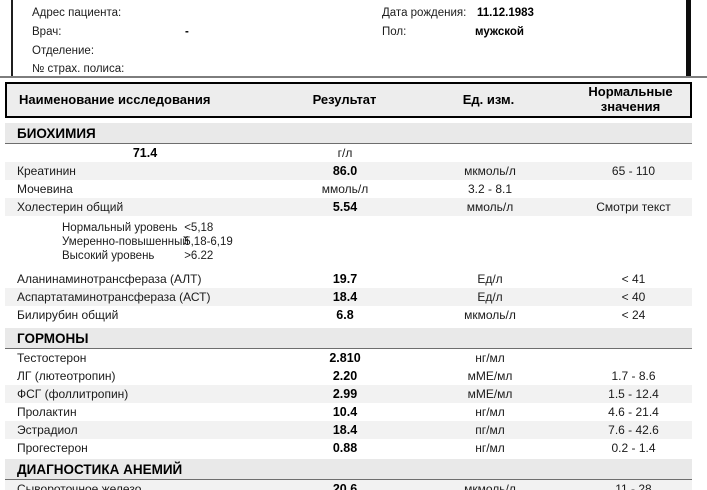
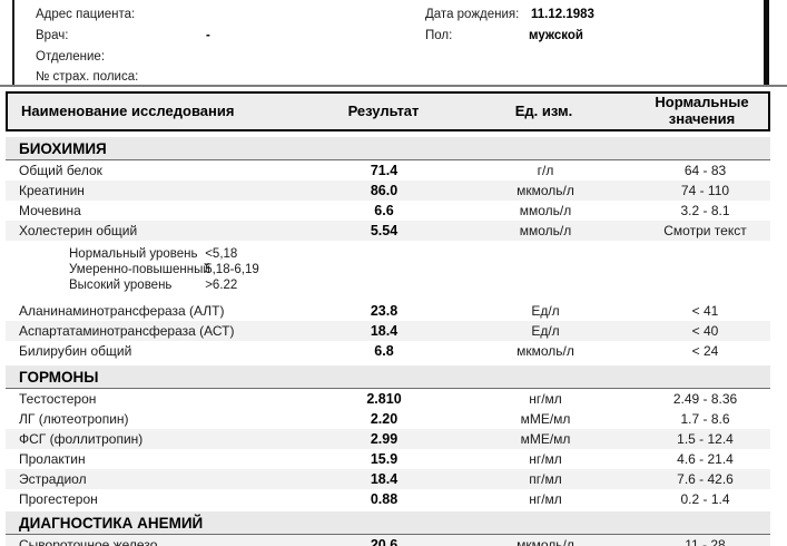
  Адрес пациента:
  Врач:
  -
  Отделение:
  № страх. полиса:
  Дата рождения:
  11.12.1983
  Пол:
  мужской
  Наименование исследования
  Результат
  Ед. изм.
  Нормальные значения
  БИОХИМИЯ
+ Общий белок
  71.4
  г/л
+ 64 - 83
  Креатинин
  86.0
  мкмоль/л
- 65 - 110
+ 74 - 110
  Мочевина
+ 6.6
  ммоль/л
  3.2 - 8.1
  Холестерин общий
  5.54
  ммоль/л
  Смотри текст
  Нормальный уровень <5,18
  Умеренно-повышенны 5,18-6,19
  Высокий уровень >6.22
  Аланинаминотрансфераза (АЛТ)
- 19.7
+ 23.8
  Ед/л
  < 41
  Аспартатаминотрансфераза (АСТ)
  18.4
  Ед/л
  < 40
  Билирубин общий
  6.8
  мкмоль/л
  < 24
  ГОРМОНЫ
  Тестостерон
  2.810
  нг/мл
+ 2.49 - 8.36
  ЛГ (лютеотропин)
  2.20
  мМЕ/мл
  1.7 - 8.6
  ФСГ (фоллитропин)
  2.99
  мМЕ/мл
  1.5 - 12.4
  Пролактин
- 10.4
+ 15.9
  нг/мл
  4.6 - 21.4
  Эстрадиол
  18.4
  пг/мл
  7.6 - 42.6
  Прогестерон
  0.88
  нг/мл
  0.2 - 1.4
  ДИАГНОСТИКА АНЕМИЙ
  Сывороточное железо
  20.6
  мкмоль/л
  11 - 28
